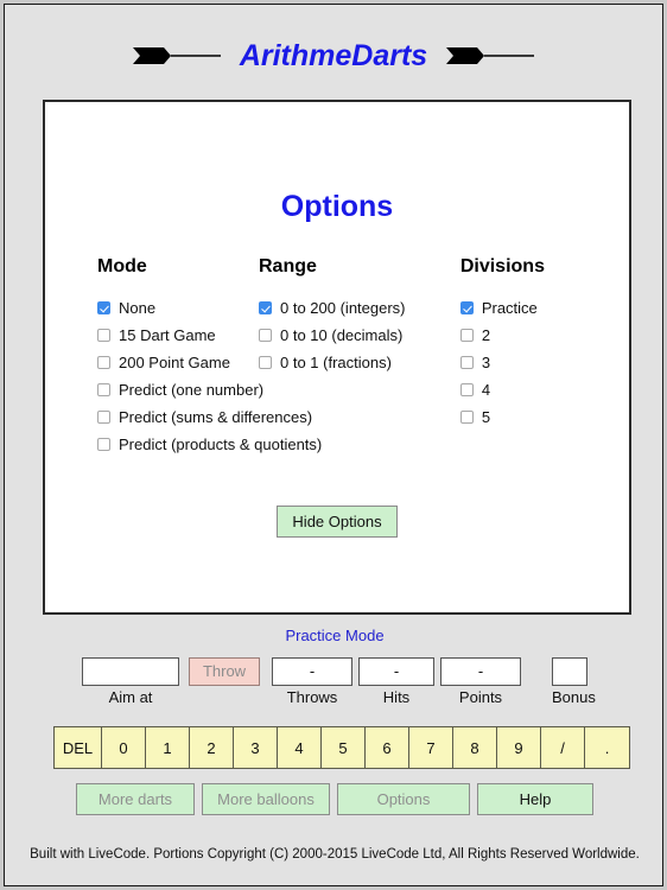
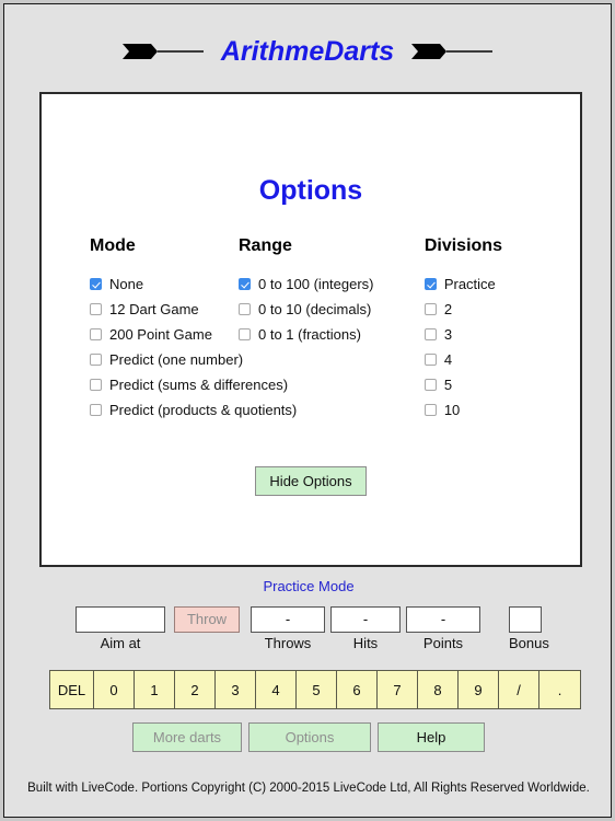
  ArithmeDarts
  Options
  Mode
  None
- 15 Dart Game
+ 12 Dart Game
  200 Point Game
  Predict (one number)
  Predict (sums & differences)
  Predict (products & quotients)
  Range
- 0 to 200 (integers)
+ 0 to 100 (integers)
  0 to 10 (decimals)
  0 to 1 (fractions)
  Divisions
  Practice
  2
  3
  4
  5
+ 10
  Hide Options
  Practice Mode
  Aim at
  Throw
  -
  Throws
  -
  Hits
  -
  Points
  Bonus
  DEL
  0
  1
  2
  3
  4
  5
  6
  7
  8
  9
  /
  .
  More darts
- More balloons
  Options
  Help
  Built with LiveCode. Portions Copyright (C) 2000-2015 LiveCode Ltd, All Rights Reserved Worldwide.
